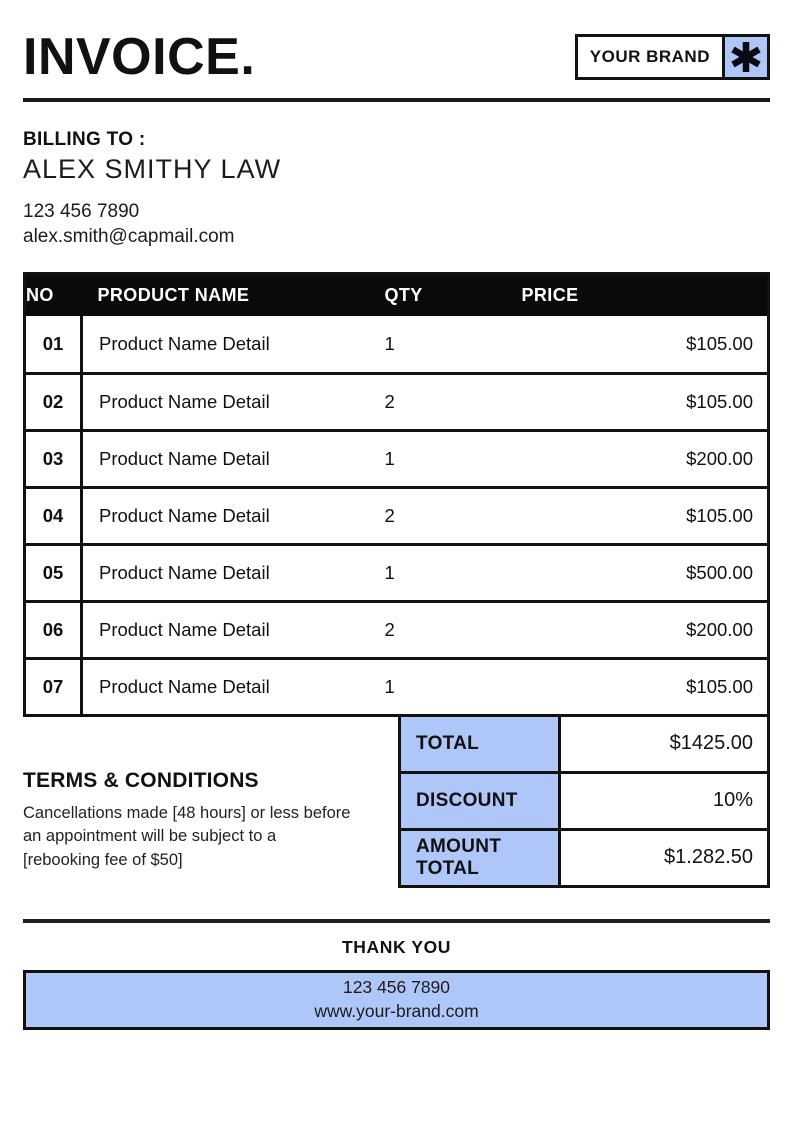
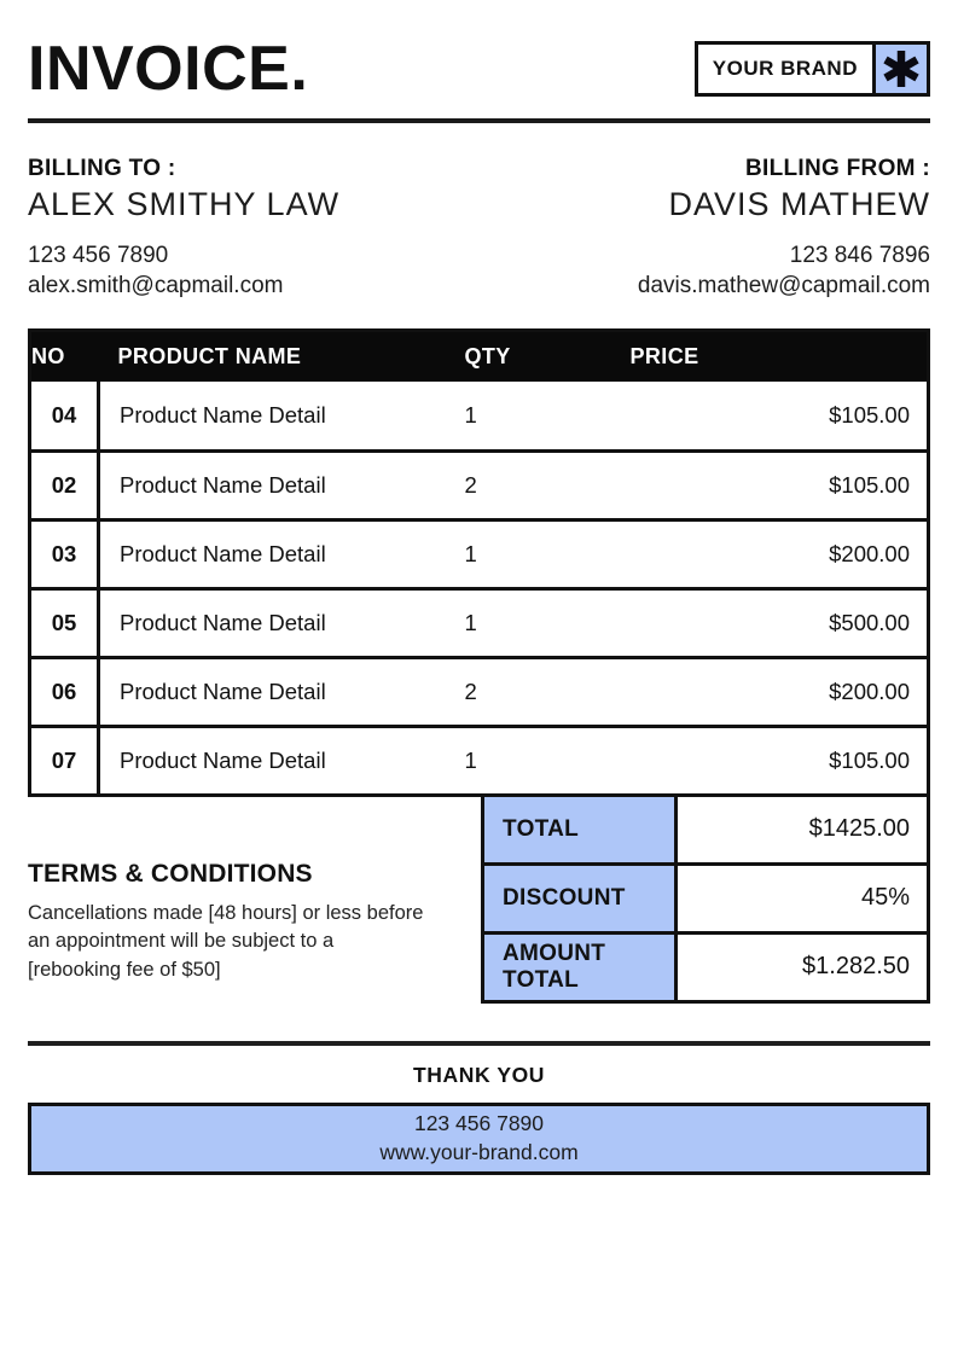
  INVOICE.
  YOUR BRAND
  BILLING TO :
  ALEX SMITHY LAW
  123 456 7890
  alex.smith@capmail.com
+ BILLING FROM :
+ DAVIS MATHEW
+ 123 846 7896
+ davis.mathew@capmail.com
  NO	PRODUCT NAME	QTY	PRICE
- 01	Product Name Detail	1	$105.00
+ 04	Product Name Detail	1	$105.00
  02	Product Name Detail	2	$105.00
  03	Product Name Detail	1	$200.00
- 04	Product Name Detail	2	$105.00
  05	Product Name Detail	1	$500.00
  06	Product Name Detail	2	$200.00
  07	Product Name Detail	1	$105.00
  TERMS & CONDITIONS
  Cancellations made [48 hours] or less before an appointment will be subject to a [rebooking fee of $50]
  TOTAL	$1425.00
- DISCOUNT	10%
+ DISCOUNT	45%
  AMOUNT TOTAL	$1.282.50
  THANK YOU
  123 456 7890
  www.your-brand.com
